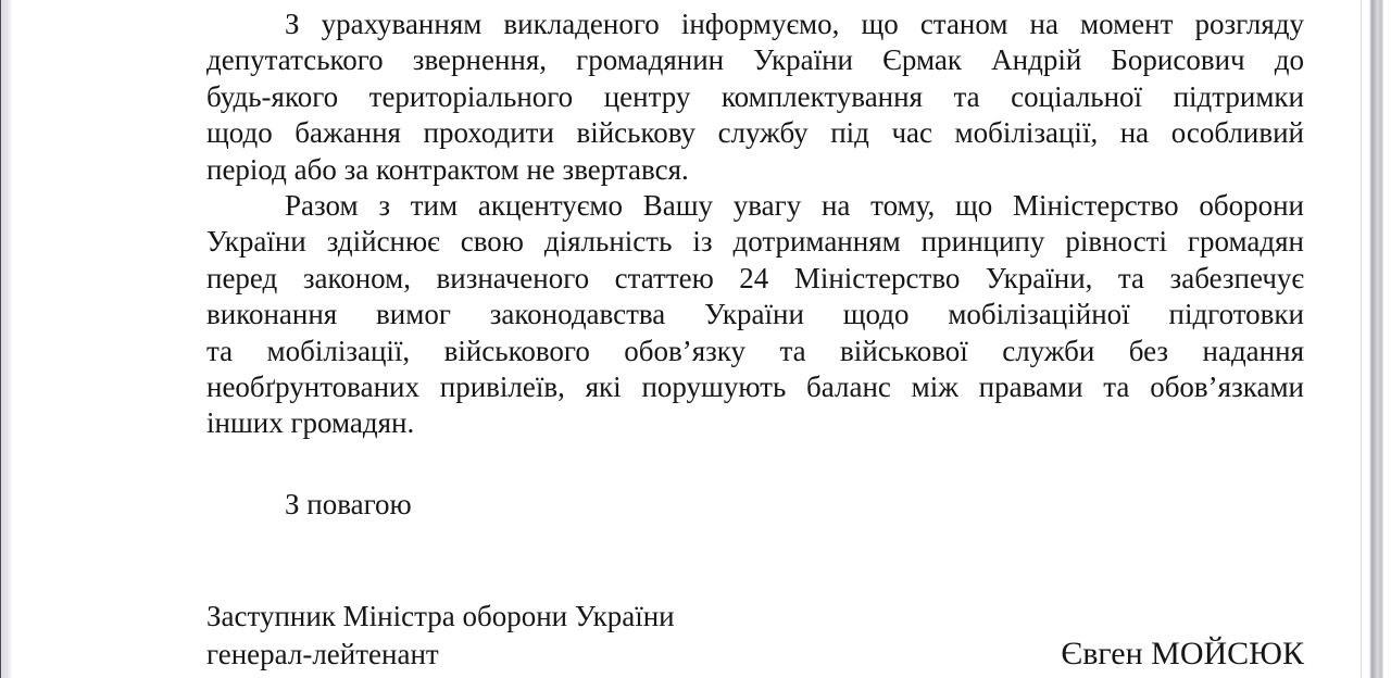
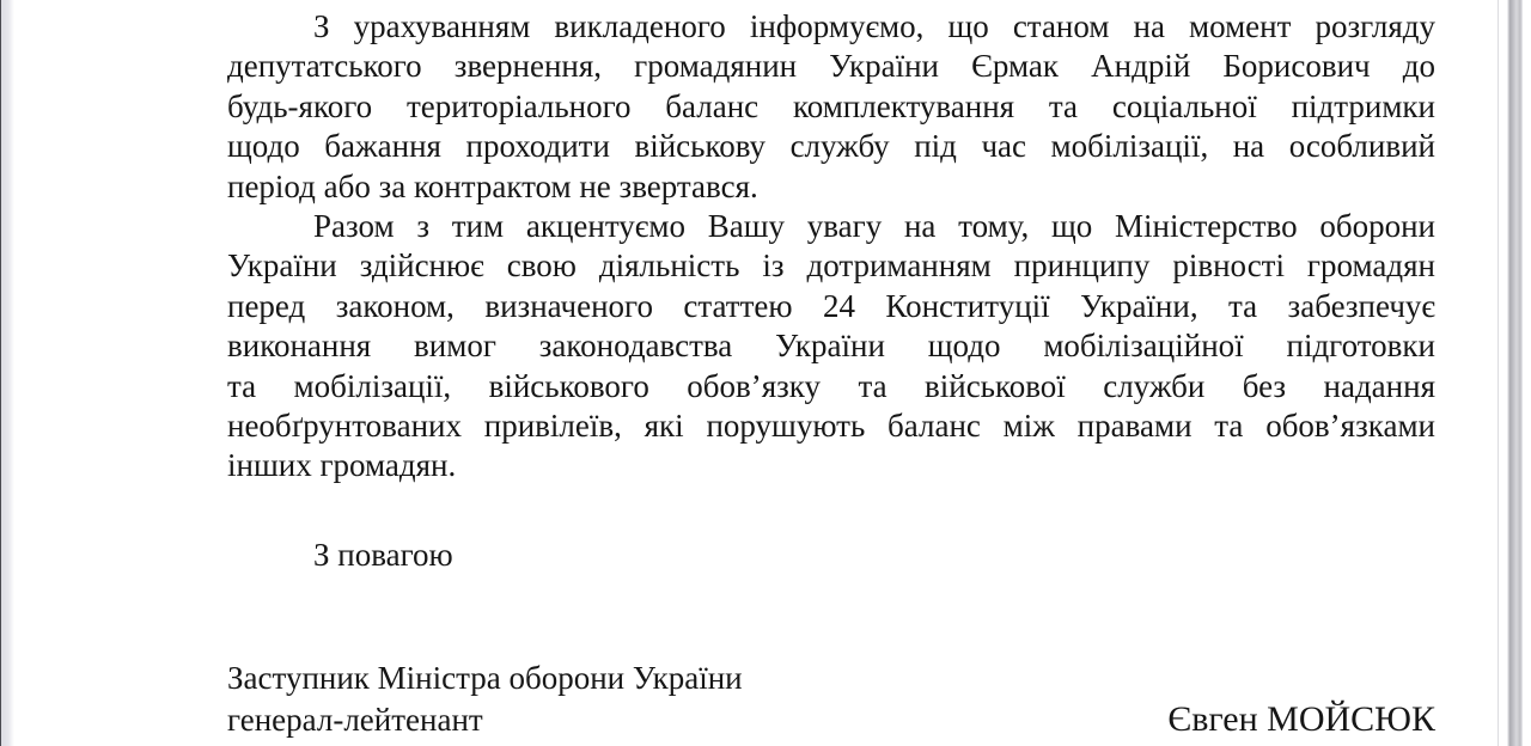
  З урахуванням викладеного інформуємо, що станом на момент розгляду
  депутатського звернення, громадянин України Єрмак Андрій Борисович до
- будь-якого територіального центру комплектування та соціальної підтримки
+ будь-якого територіального баланс комплектування та соціальної підтримки
  щодо бажання проходити військову службу під час мобілізації, на особливий
  період або за контрактом не звертався.
  Разом з тим акцентуємо Вашу увагу на тому, що Міністерство оборони
  України здійснює свою діяльність із дотриманням принципу рівності громадян
- перед законом, визначеного статтею 24 Міністерство України, та забезпечує
+ перед законом, визначеного статтею 24 Конституції України, та забезпечує
  виконання вимог законодавства України щодо мобілізаційної підготовки
  та мобілізації, військового обов’язку та військової служби без надання
  необґрунтованих привілеїв, які порушують баланс між правами та обов’язками
  інших громадян.
  З повагою
  Заступник Міністра оборони України
  генерал-лейтенант
  Євген МОЙСЮК
